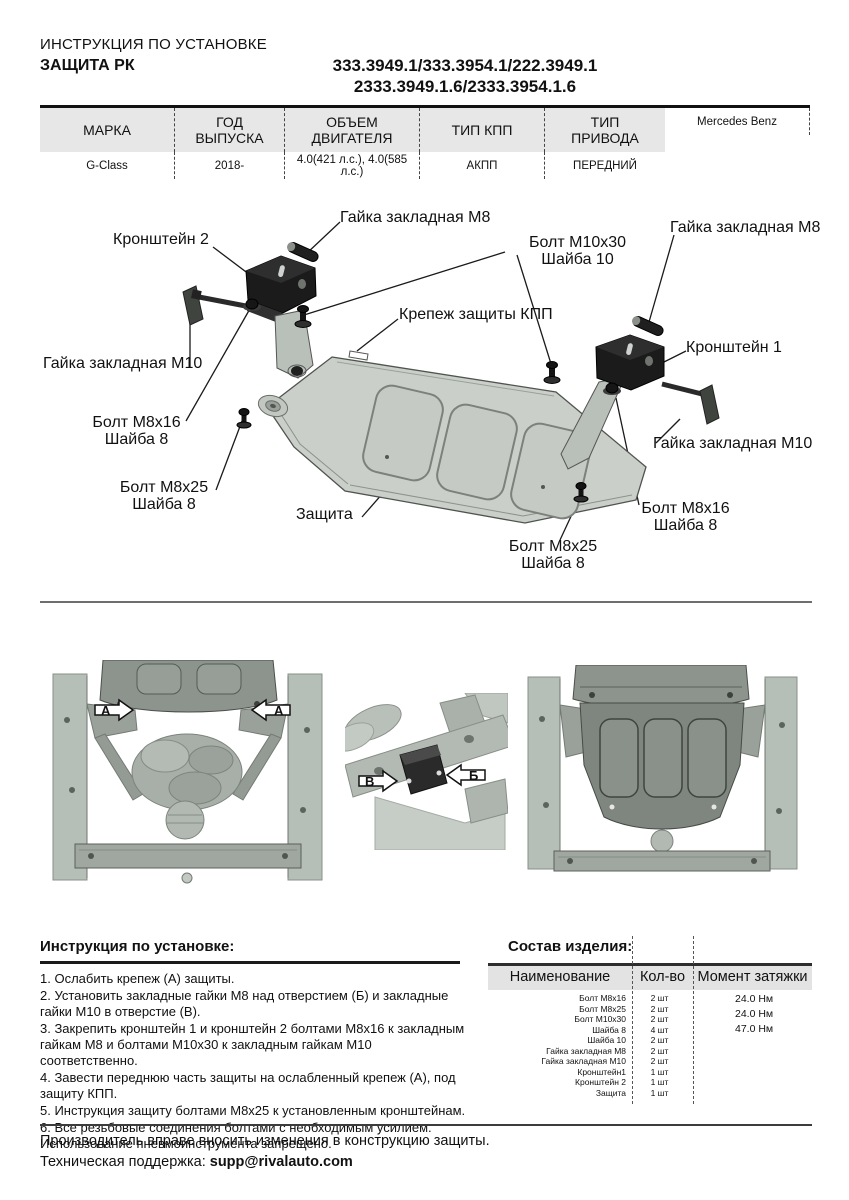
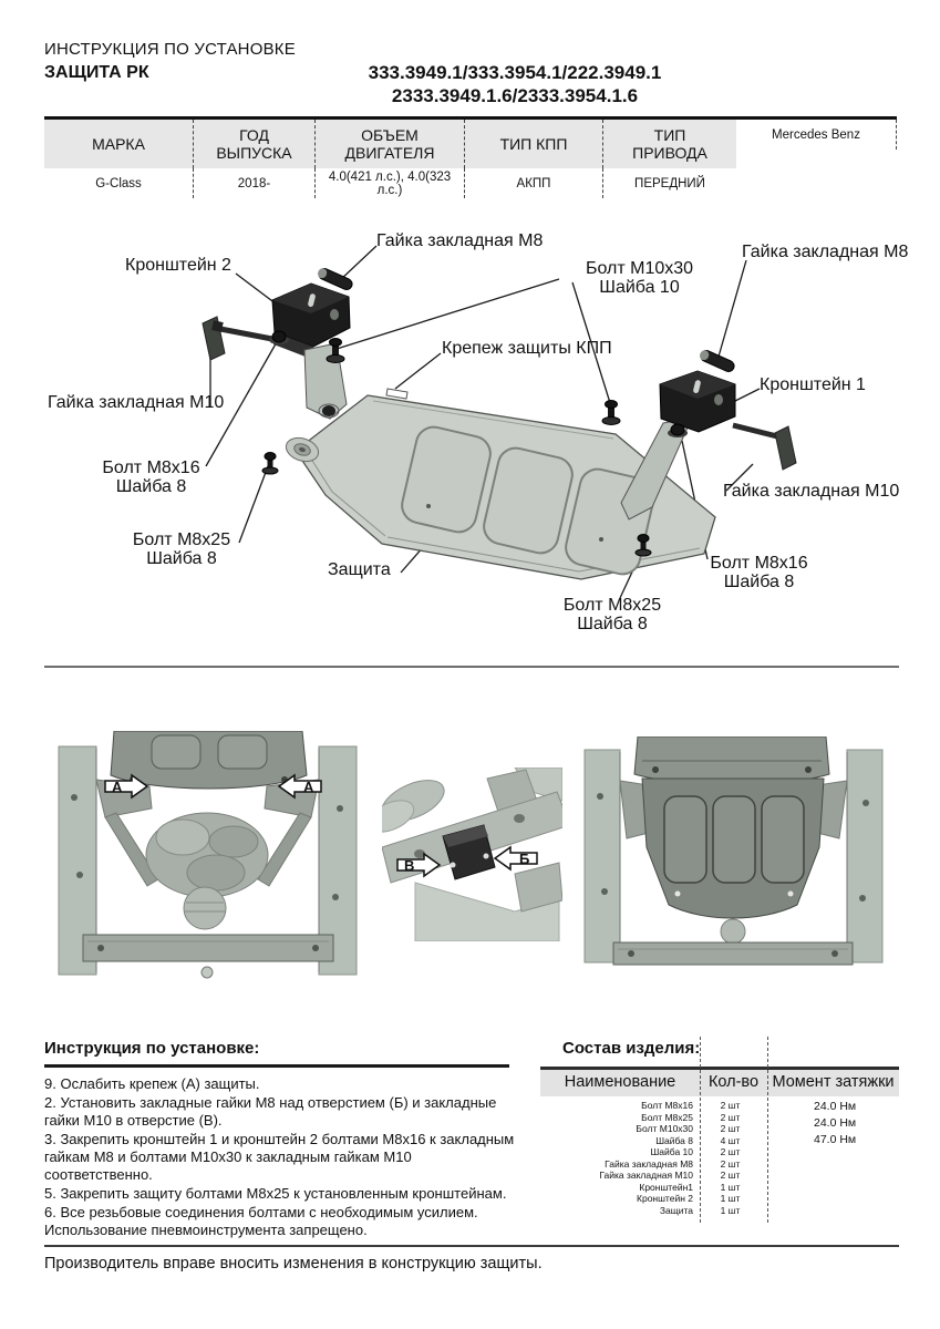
  ИНСТРУКЦИЯ ПО УСТАНОВКЕ
  ЗАЩИТА РК
  333.3949.1/333.3954.1/222.3949.1
  2333.3949.1.6/2333.3954.1.6
  МАРКА
  ГОД
  ВЫПУСКА
  ОБЪЕМ
  ДВИГАТЕЛЯ
  ТИП КПП
  ТИП
  ПРИВОДА
  Mercedes Benz
  G-Class
  2018-
- 4.0(421 л.с.), 4.0(585 л.с.)
+ 4.0(421 л.с.), 4.0(323 л.с.)
  АКПП
  ПЕРЕДНИЙ
  Гайка закладная М8
  Кронштейн 2
  Болт М10х30
  Шайба 10
  Гайка закладная М8
  Крепеж защиты КПП
  Кронштейн 1
  Гайка закладная М10
  Болт М8х16
  Шайба 8
  Болт М8х25
  Шайба 8
  Защита
  Гайка закладная М10
  Болт М8х16
  Шайба 8
  Болт М8х25
  Шайба 8
  А
  А
  В
  Б
  Инструкция по установке:
- 1. Ослабить крепеж (А) защиты.
+ 9. Ослабить крепеж (А) защиты.
  2. Установить закладные гайки М8 над отверстием (Б) и закладные гайки М10 в отверстие (В).
  3. Закрепить кронштейн 1 и кронштейн 2 болтами М8х16 к закладным гайкам М8 и болтами М10х30 к закладным гайкам М10 соответственно.
- 4. Завести переднюю часть защиты на ослабленный крепеж (А), под защиту КПП.
- 5. Инструкция защиту болтами М8х25 к установленным кронштейнам.
+ 5. Закрепить защиту болтами М8х25 к установленным кронштейнам.
  6. Все резьбовые соединения болтами с необходимым усилием. Использование пневмоинструмента запрещено.
  Состав изделия:
  Наименование
  Кол-во
  Момент затяжки
  Болт М8х16
  2 шт
  Болт М8х25
  2 шт
  Болт М10х30
  2 шт
  Шайба 8
  4 шт
  Шайба 10
  2 шт
  Гайка закладная М8
  2 шт
  Гайка закладная М10
  2 шт
  Кронштейн1
  1 шт
  Кронштейн 2
  1 шт
  Защита
  1 шт
  24.0 Нм
  24.0 Нм
  47.0 Нм
  Производитель вправе вносить изменения в конструкцию защиты.
- Техническая поддержка: supp@rivalauto.com
